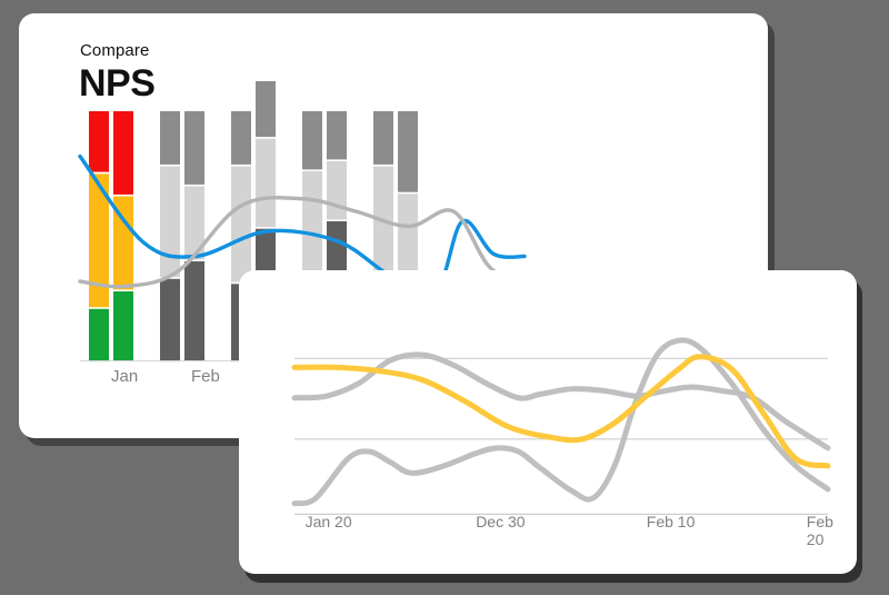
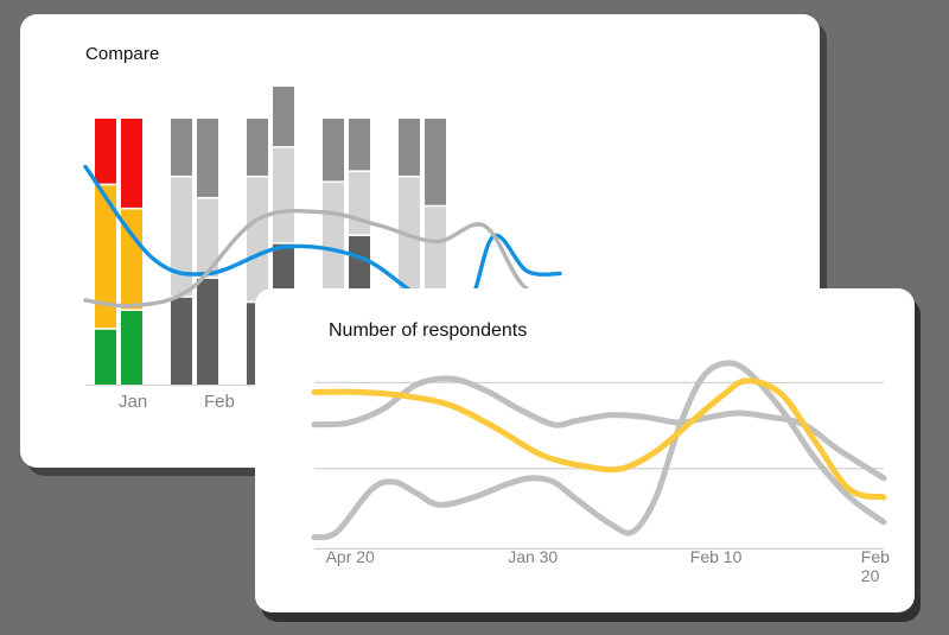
  Compare
- NPS
  Jan
  Feb
+ Number of respondents
- Jan 20
+ Apr 20
- Dec 30
+ Jan 30
  Feb 10
  Feb 20
